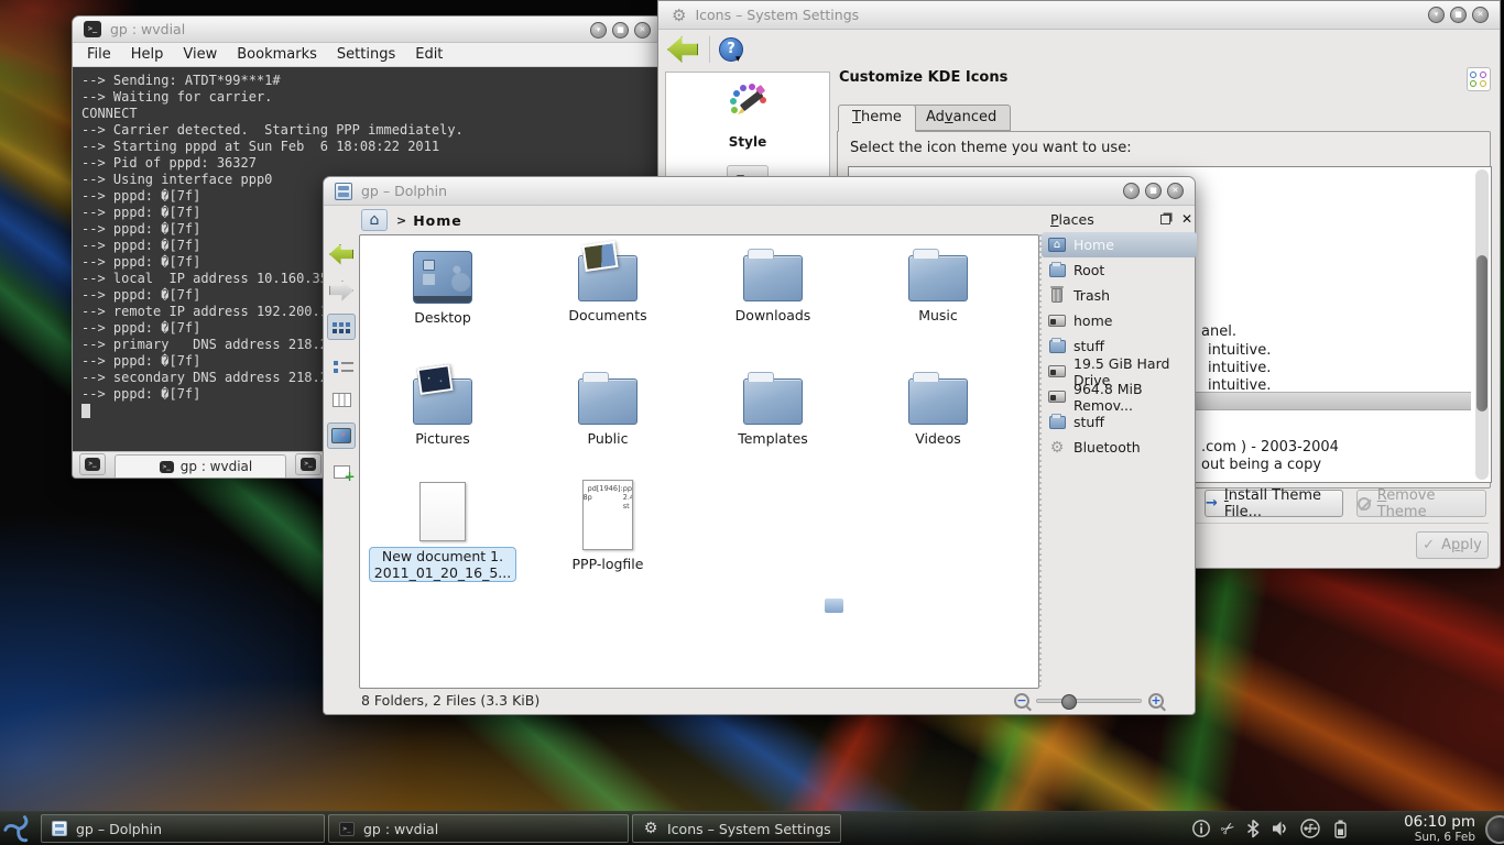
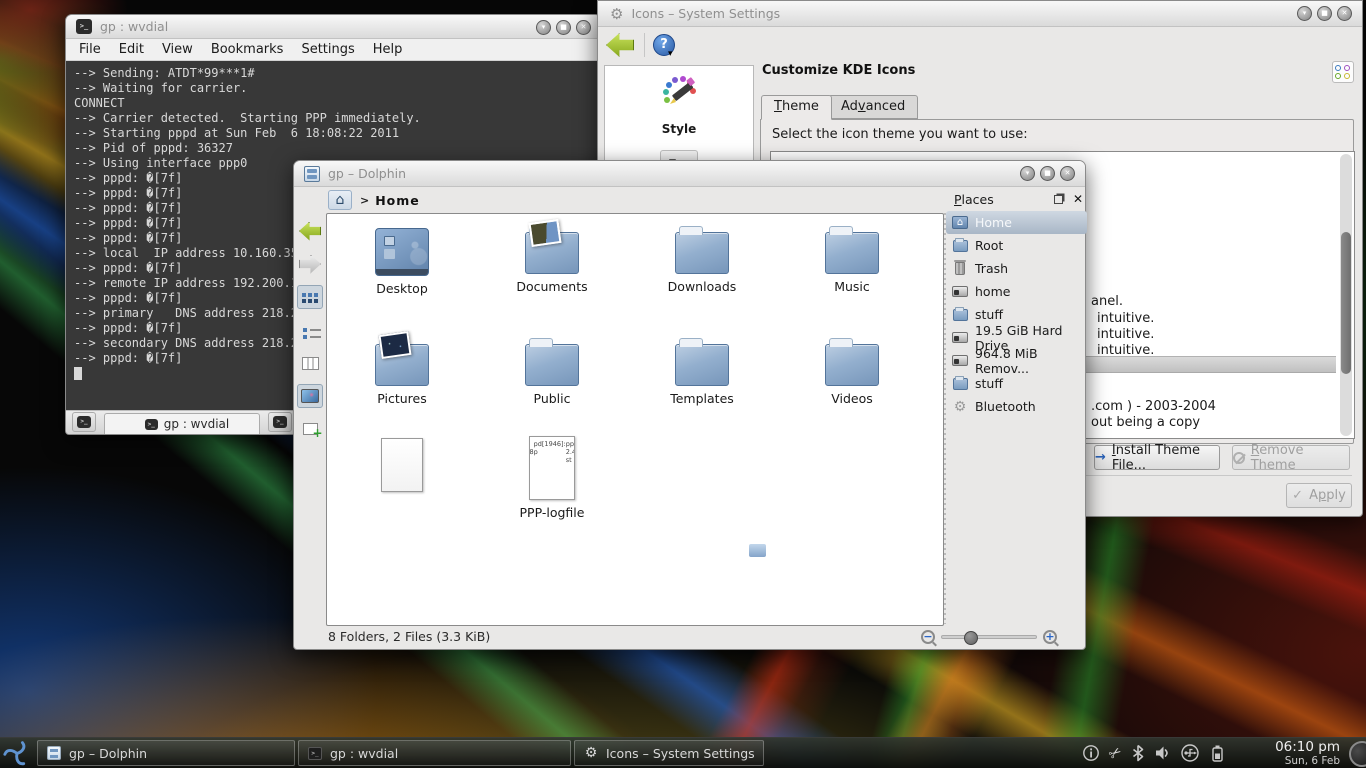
  >_
  gp : wvdial
  ▾
  ■
  ✕
  File
- Help
+ Edit
  View
  Bookmarks
  Settings
- Edit
+ Help
  --> Sending: ATDT*99***1#
  --> Waiting for carrier.
  CONNECT
  --> Carrier detected. Starting PPP immediately.
  --> Starting pppd at Sun Feb 6 18:08:22 2011
  --> Pid of pppd: 36327
  --> Using interface ppp0
  --> pppd: �[7f]
  --> pppd: �[7f]
  --> pppd: �[7f]
  --> pppd: �[7f]
  --> pppd: �[7f]
  --> local IP address 10.160.3
  --> pppd: �[7f]
  --> remote IP address 192.200.
  --> pppd: �[7f]
  --> primary DNS address 218.
  --> pppd: �[7f]
  --> secondary DNS address 218.
  --> pppd: �[7f]
  gp : wvdial
  ⚙
  Icons – System Settings
  ▾
  ■
  ✕
  ?
  ▾
  Style
  Customize KDE Icons
  Theme
  Advanced
  Select the icon theme you want to use:
  anel.
  intuitive.
  intuitive.
  intuitive.
  .com ) - 2003-2004
  out being a copy
  →
  Install Theme File...
  Remove Theme
  ✓
  Apply
  gp – Dolphin
  ▾
  ■
  ✕
  ⌂
  >
  Home
  Desktop
  Documents
  Downloads
  Music
  Pictures
  Public
  Templates
  Videos
- New document 1.
- 2011_01_20_16_5...
  pd[1946]: p
  pp 2.4 st
  PPP-logfile
  Places
  ✕
  ⌂
  Home
  Root
  Trash
  home
  stuff
  19.5 GiB Hard Drive
  964.8 MiB Remov...
  stuff
  ⚙
  Bluetooth
  8 Folders, 2 Files (3.3 KiB)
  −
  +
  gp – Dolphin
  gp : wvdial
  ⚙
  Icons – System Settings
  06:10 pm
  Sun, 6 Feb
